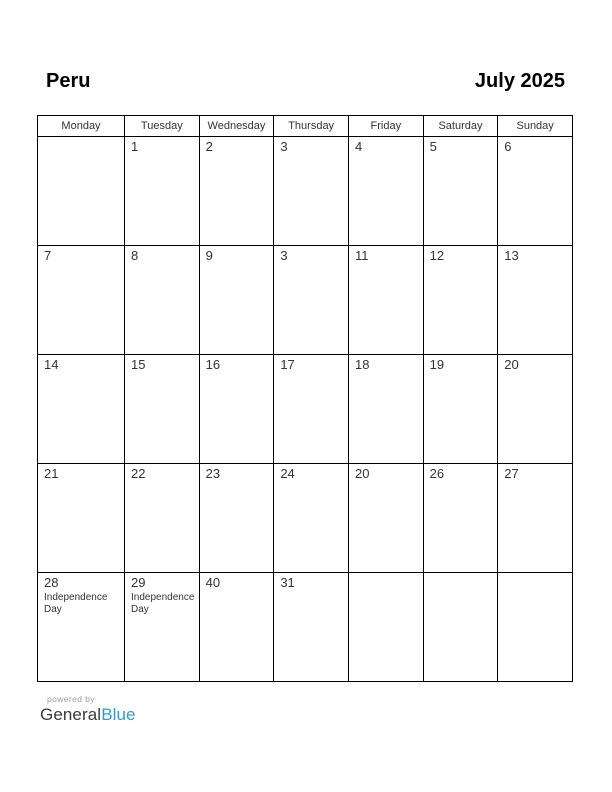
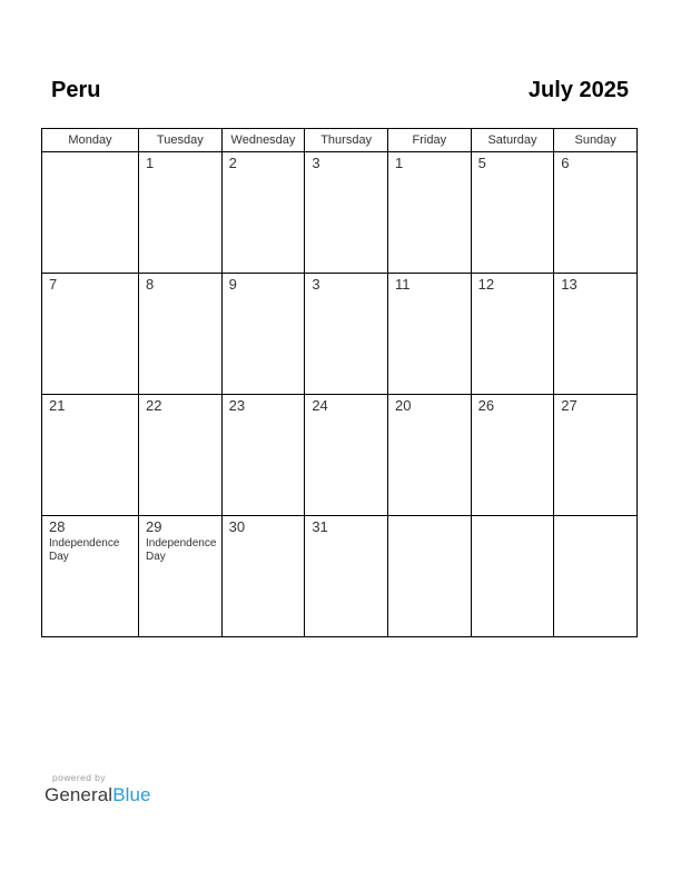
  Peru
  July 2025
  Monday	Tuesday	Wednesday	Thursday	Friday	Saturday	Sunday
- 	1	2	3	4	5	6
+ 	1	2	3	1	5	6
  7	8	9	3	11	12	13
- 14	15	16	17	18	19	20
  21	22	23	24	20	26	27
- 28Independence Day	29Independence Day	40	31
+ 28Independence Day	29Independence Day	30	31
  powered by
  GeneralBlue
